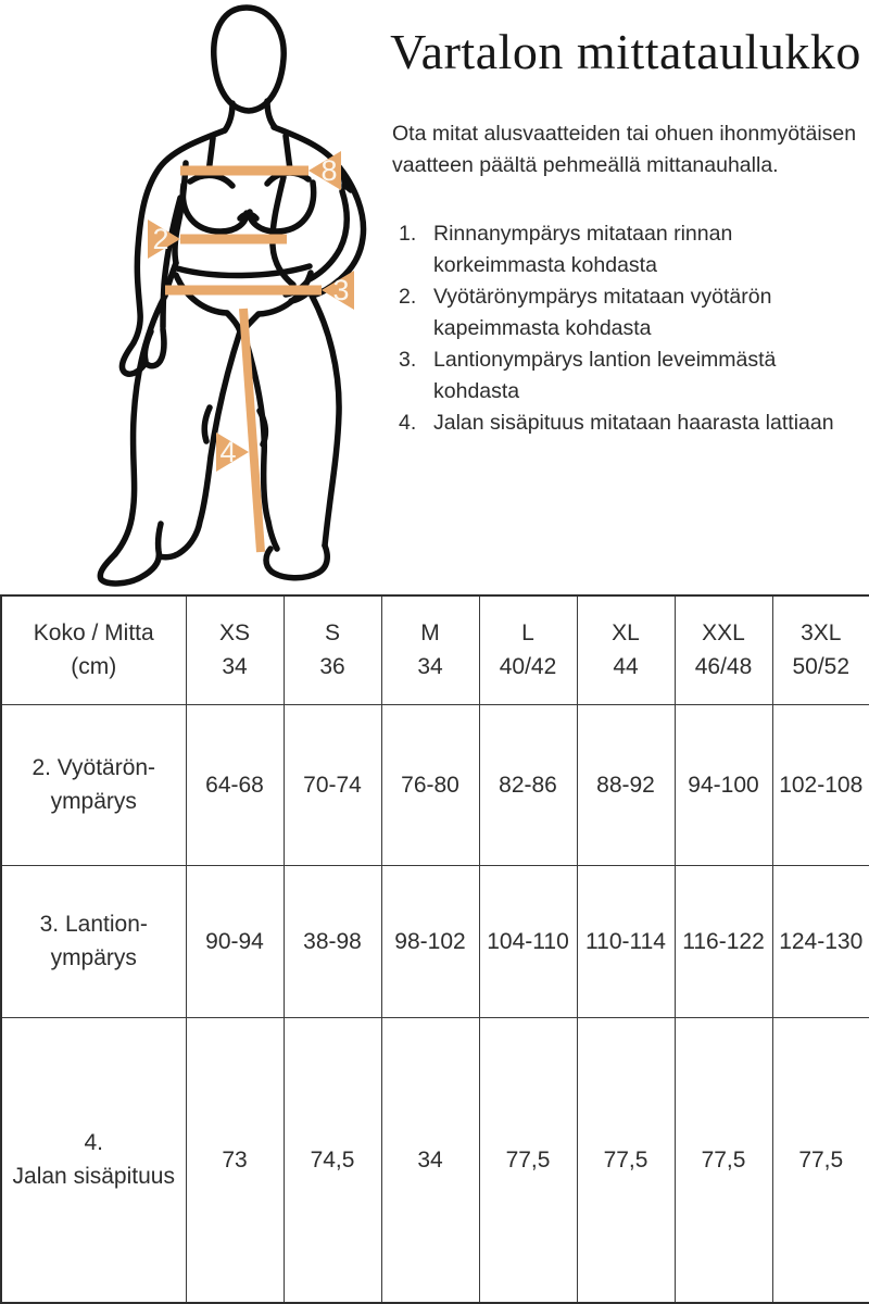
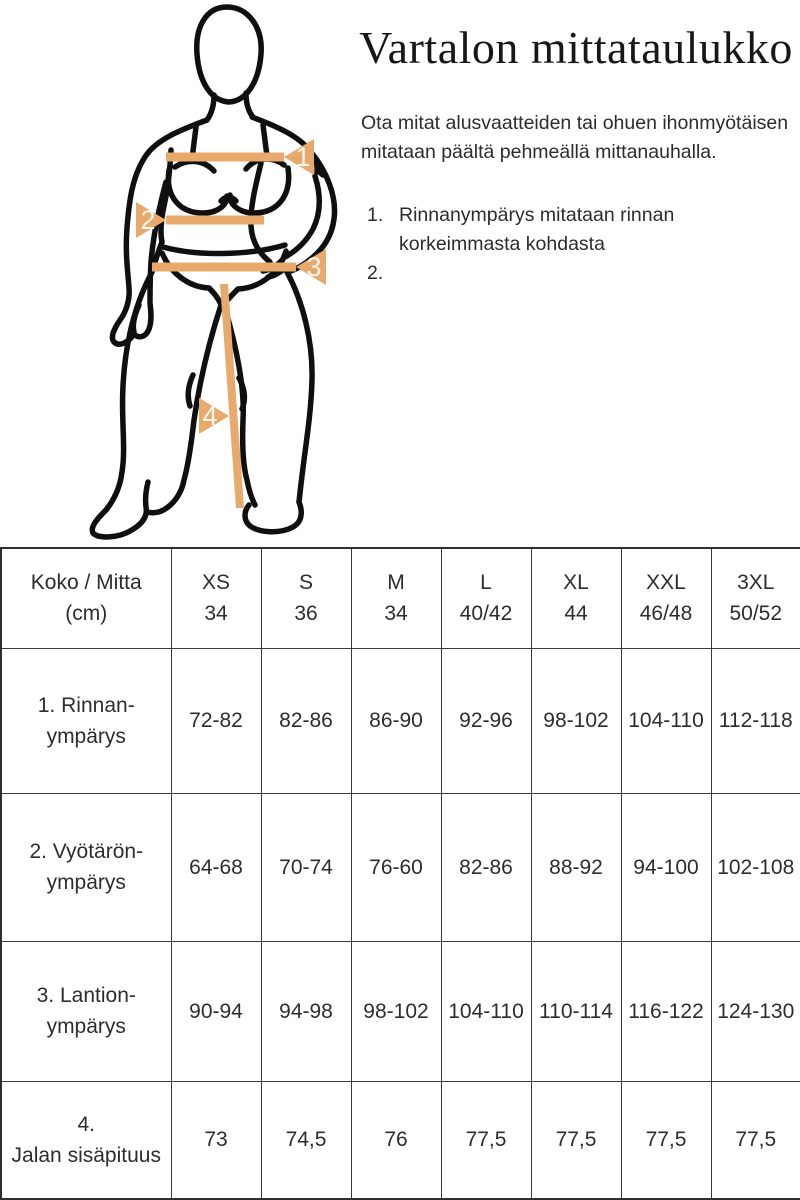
- 8
+ 1
  2
  3
  4
  Vartalon mittataulukko
- Ota mitat alusvaatteiden tai ohuen ihonmyötäisen vaatteen päältä pehmeällä mittanauhalla.
+ Ota mitat alusvaatteiden tai ohuen ihonmyötäisen mitataan päältä pehmeällä mittanauhalla.
  1.
  Rinnanympärys mitataan rinnan korkeimmasta kohdasta
  2.
- Vyötärönympärys mitataan vyötärön kapeimmasta kohdasta
- 3.
- Lantionympärys lantion leveimmästä kohdasta
- 4.
- Jalan sisäpituus mitataan haarasta lattiaan
  Koko / Mitta (cm)	XS 34	S 36	M 34	L 40/42	XL 44	XXL 46/48	3XL 50/52
+ 1. Rinnan- ympärys	72-82	82-86	86-90	92-96	98-102	104-110	112-118
- 2. Vyötärön- ympärys	64-68	70-74	76-80	82-86	88-92	94-100	102-108
+ 2. Vyötärön- ympärys	64-68	70-74	76-60	82-86	88-92	94-100	102-108
- 3. Lantion- ympärys	90-94	38-98	98-102	104-110	110-114	116-122	124-130
+ 3. Lantion- ympärys	90-94	94-98	98-102	104-110	110-114	116-122	124-130
- 4. Jalan sisäpituus	73	74,5	34	77,5	77,5	77,5	77,5
+ 4. Jalan sisäpituus	73	74,5	76	77,5	77,5	77,5	77,5
